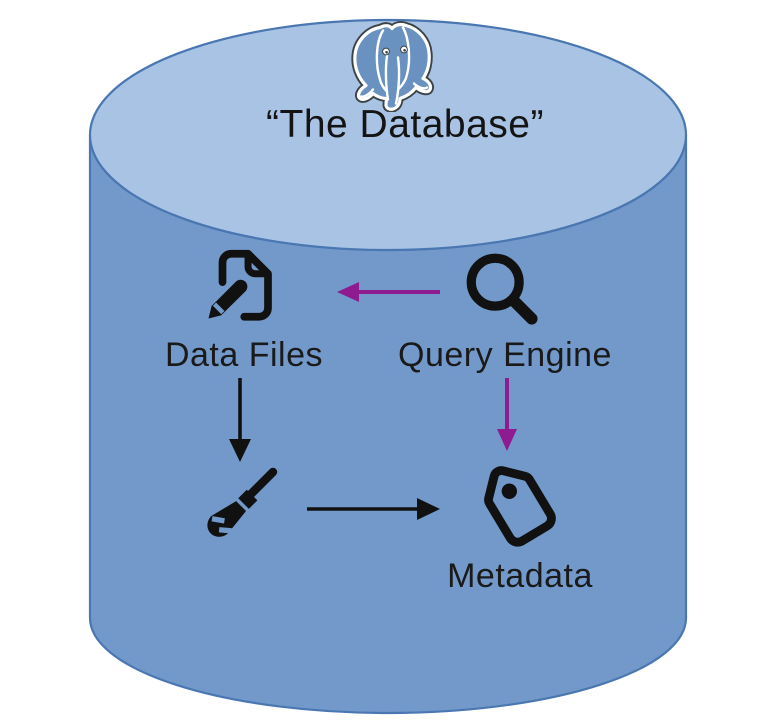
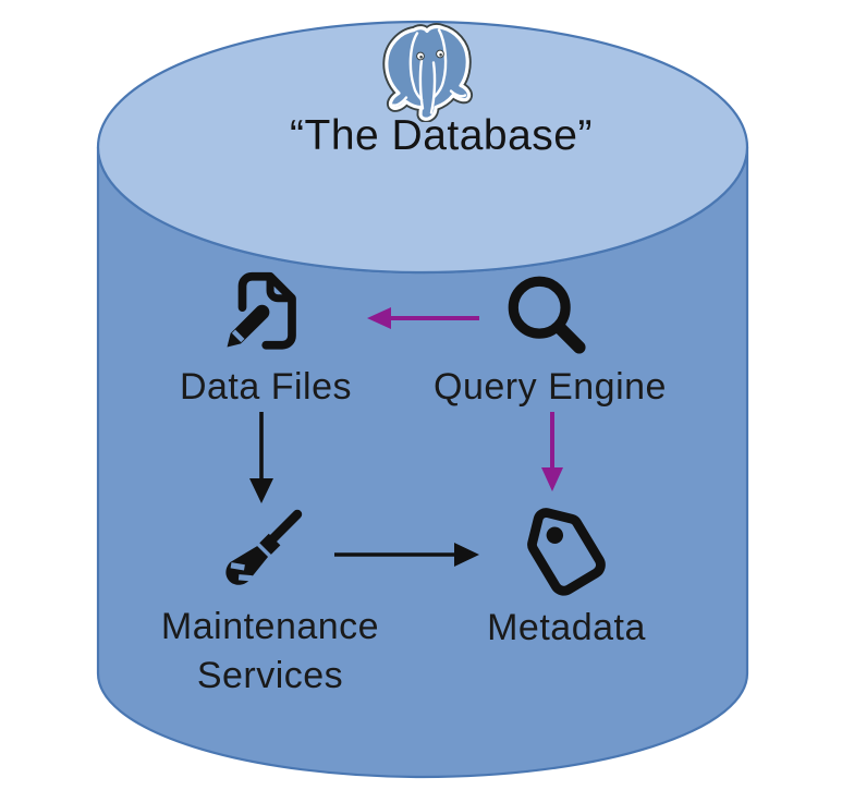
  “The Database”
  Data Files
  Query Engine
+ Maintenance Services
  Metadata
